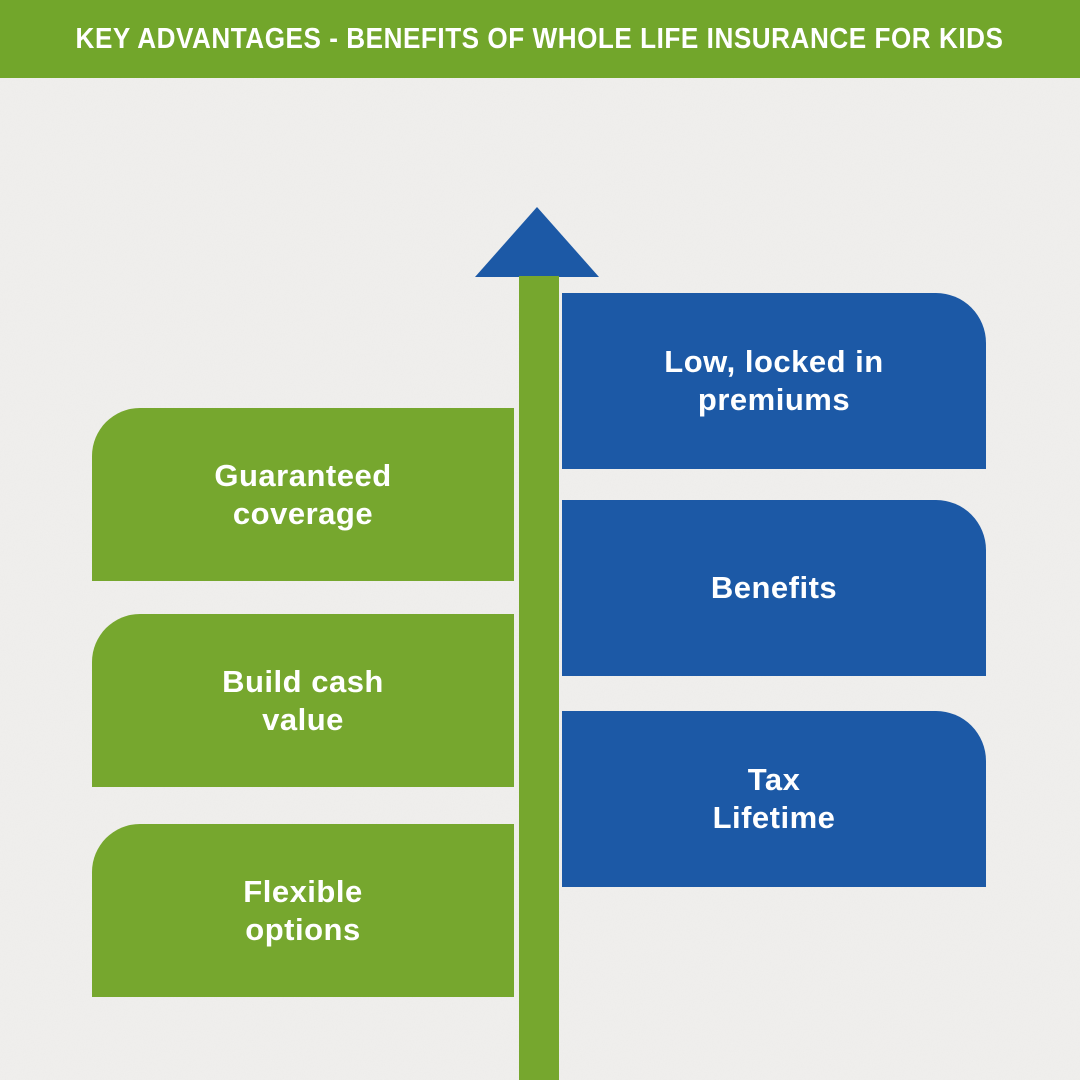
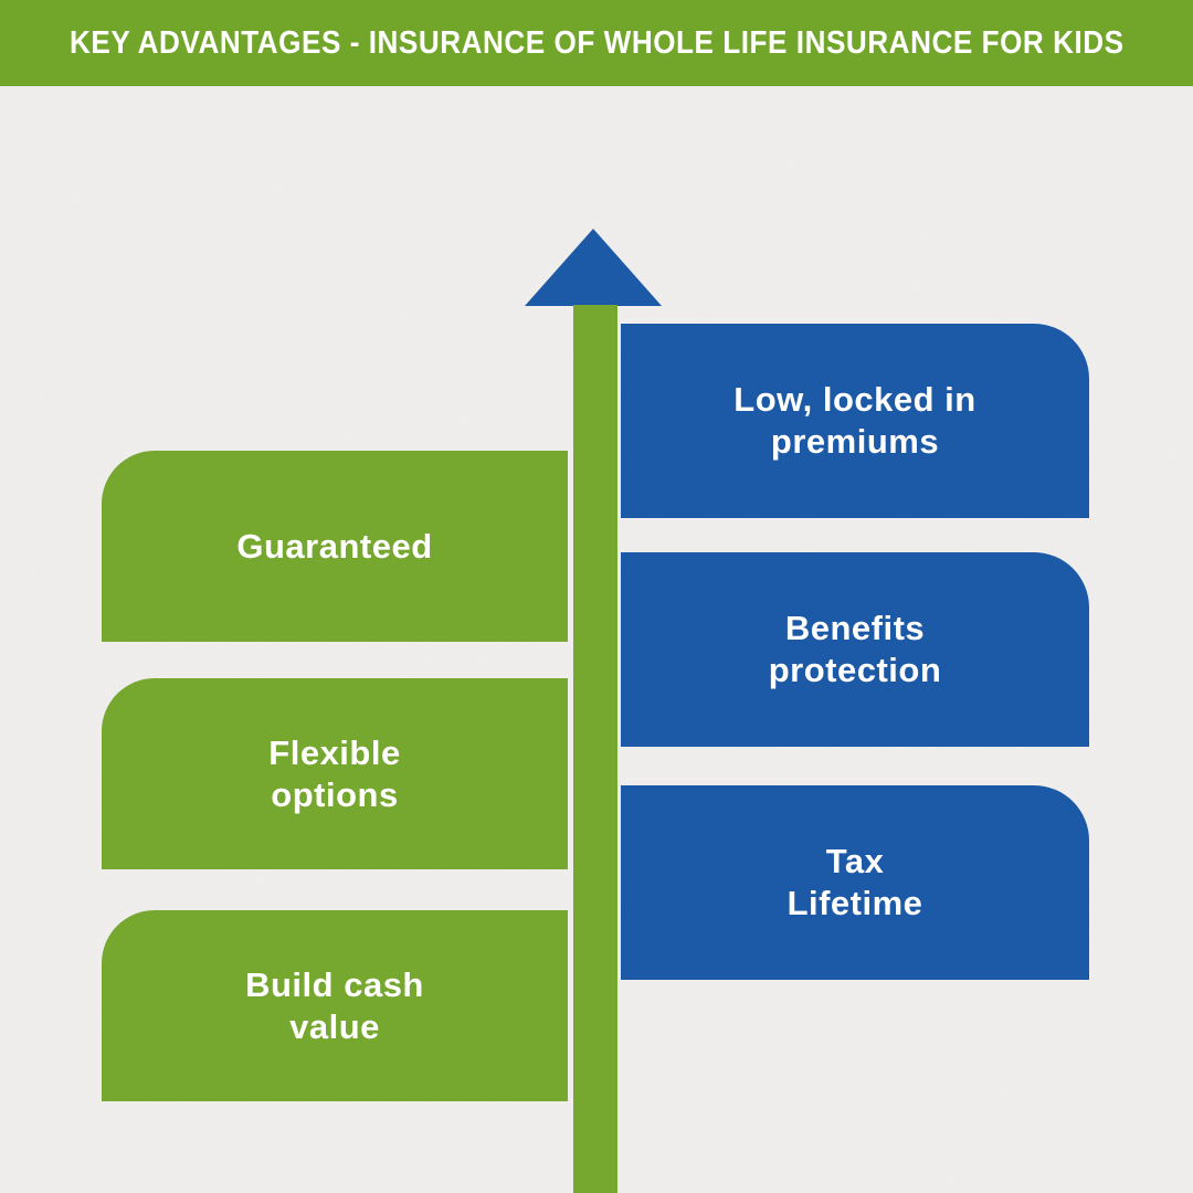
- KEY ADVANTAGES - BENEFITS OF WHOLE LIFE INSURANCE FOR KIDS
+ KEY ADVANTAGES - INSURANCE OF WHOLE LIFE INSURANCE FOR KIDS
  Guaranteed
- coverage
- Build cash
+ Flexible
- value
+ options
- Flexible
+ Build cash
- options
+ value
  Low, locked in
  premiums
  Benefits
+ protection
  Tax
  Lifetime
